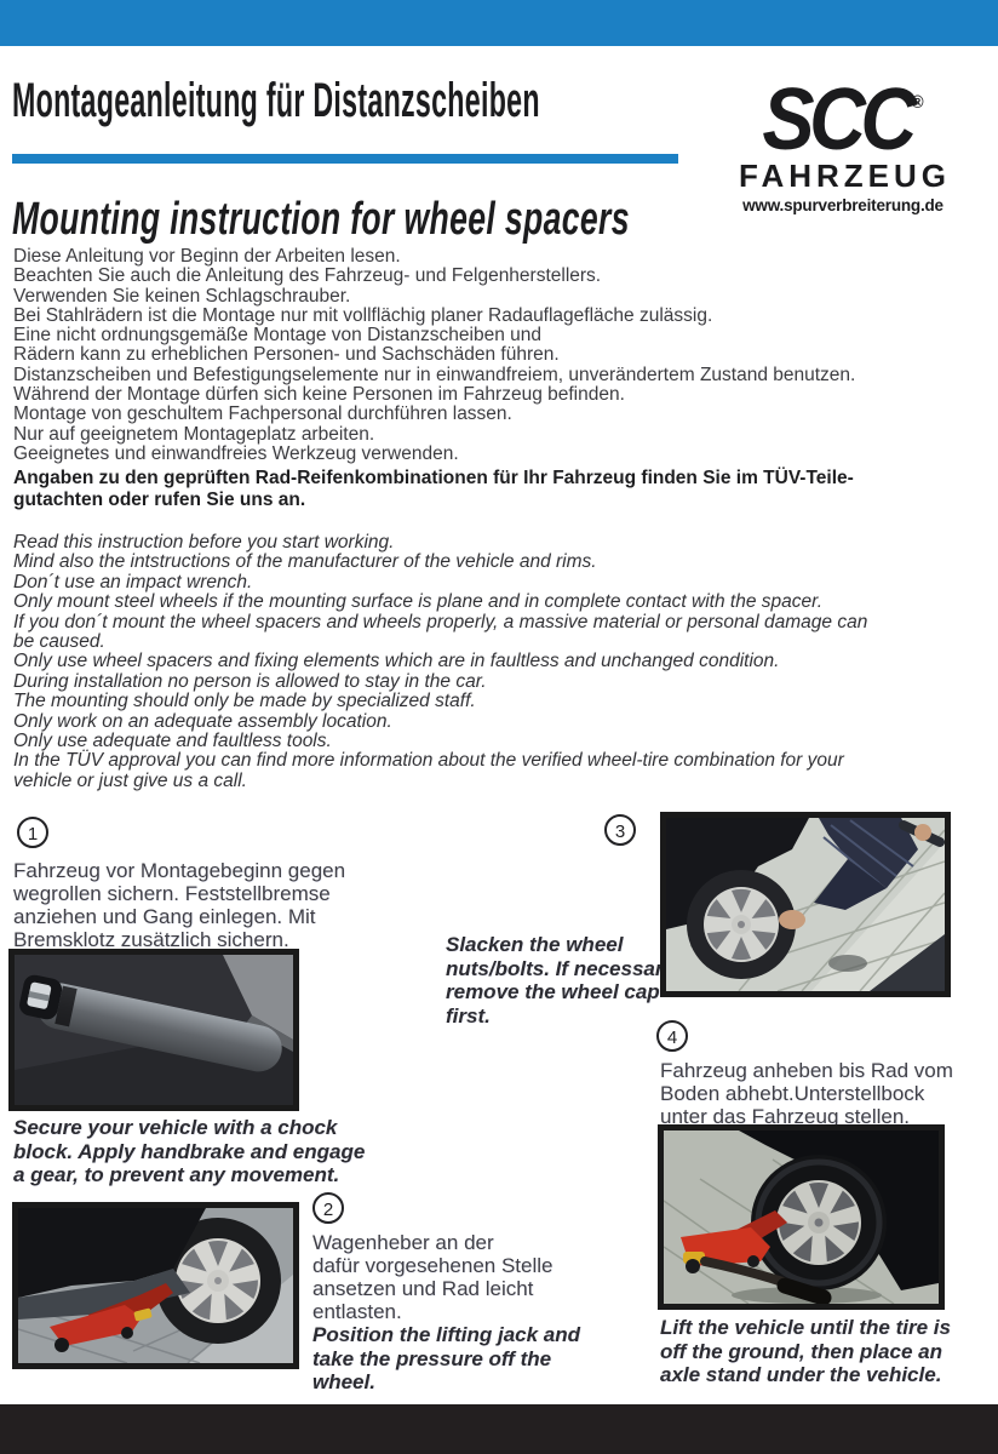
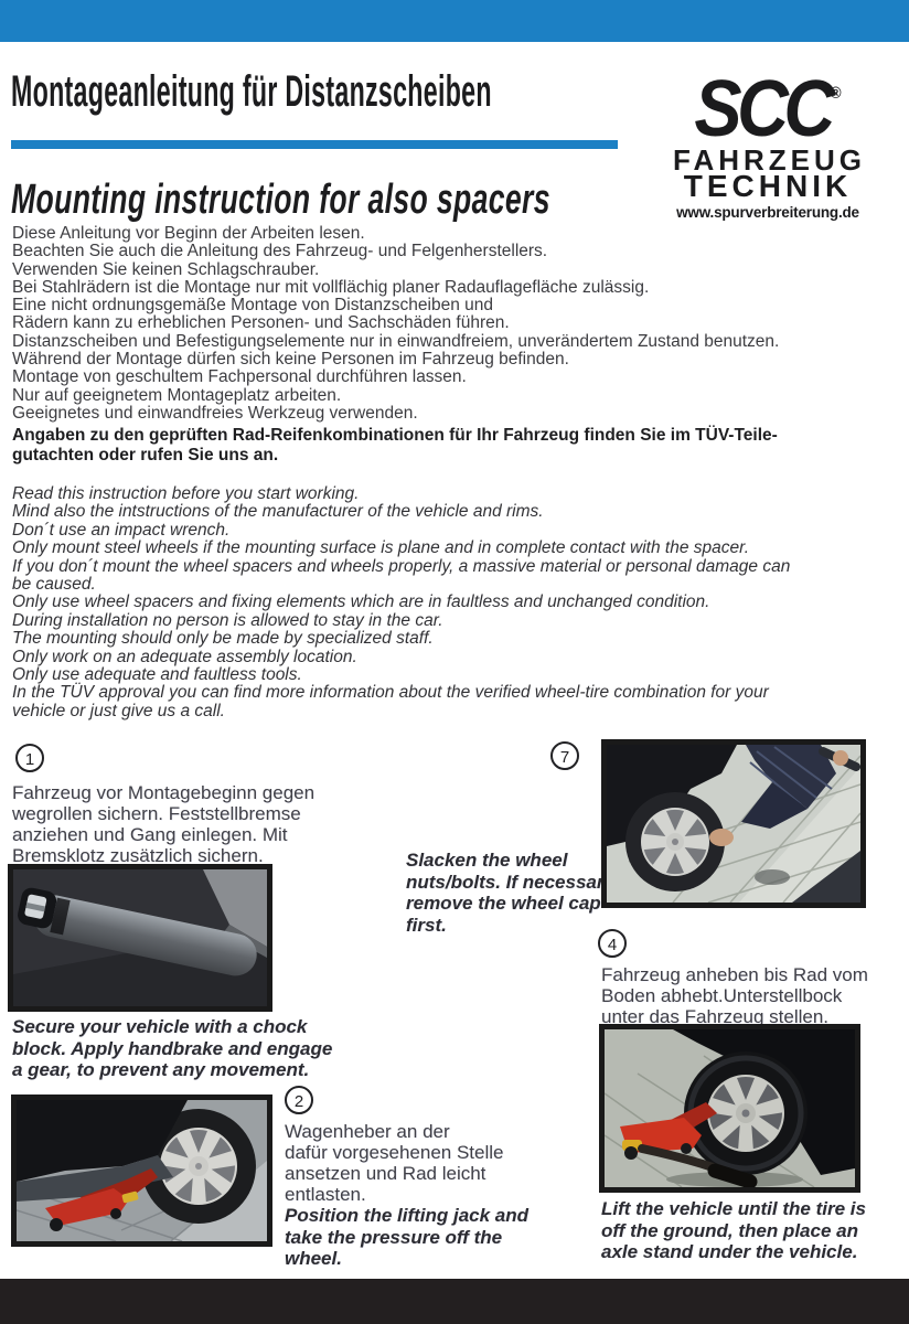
  Montageanleitung für Distanzscheiben
  SCC®
  FAHRZEUG
+ TECHNIK
  www.spurverbreiterung.de
- Mounting instruction for wheel spacers
+ Mounting instruction for also spacers
  Diese Anleitung vor Beginn der Arbeiten lesen.
  Beachten Sie auch die Anleitung des Fahrzeug- und Felgenherstellers.
  Verwenden Sie keinen Schlagschrauber.
  Bei Stahlrädern ist die Montage nur mit vollflächig planer Radauflagefläche zulässig.
  Eine nicht ordnungsgemäße Montage von Distanzscheiben und
  Rädern kann zu erheblichen Personen- und Sachschäden führen.
  Distanzscheiben und Befestigungselemente nur in einwandfreiem, unverändertem Zustand benutzen.
  Während der Montage dürfen sich keine Personen im Fahrzeug befinden.
  Montage von geschultem Fachpersonal durchführen lassen.
  Nur auf geeignetem Montageplatz arbeiten.
  Geeignetes und einwandfreies Werkzeug verwenden.
  Angaben zu den geprüften Rad-Reifenkombinationen für Ihr Fahrzeug finden Sie im TÜV-Teile-
  gutachten oder rufen Sie uns an.
  Read this instruction before you start working.
  Mind also the intstructions of the manufacturer of the vehicle and rims.
  Don´t use an impact wrench.
  Only mount steel wheels if the mounting surface is plane and in complete contact with the spacer.
  If you don´t mount the wheel spacers and wheels properly, a massive material or personal damage can
  be caused.
  Only use wheel spacers and fixing elements which are in faultless and unchanged condition.
  During installation no person is allowed to stay in the car.
  The mounting should only be made by specialized staff.
  Only work on an adequate assembly location.
  Only use adequate and faultless tools.
  In the TÜV approval you can find more information about the verified wheel-tire combination for your
  vehicle or just give us a call.
  1
  Fahrzeug vor Montagebeginn gegen
  wegrollen sichern. Feststellbremse
  anziehen und Gang einlegen. Mit
  Bremsklotz zusätzlich sichern.
  Secure your vehicle with a chock
  block. Apply handbrake and engage
  a gear, to prevent any movement.
  2
  Wagenheber an der
  dafür vorgesehenen Stelle
  ansetzen und Rad leicht
  entlasten.
  Position the lifting jack and
  take the pressure off the
  wheel.
- 3
+ 7
  Slacken the wheel
  nuts/bolts. If necessa
  remove the wheel cap
  first.
  4
  Fahrzeug anheben bis Rad vom
  Boden abhebt.Unterstellbock
  unter das Fahrzeug stellen.
  Lift the vehicle until the tire is
  off the ground, then place an
  axle stand under the vehicle.
